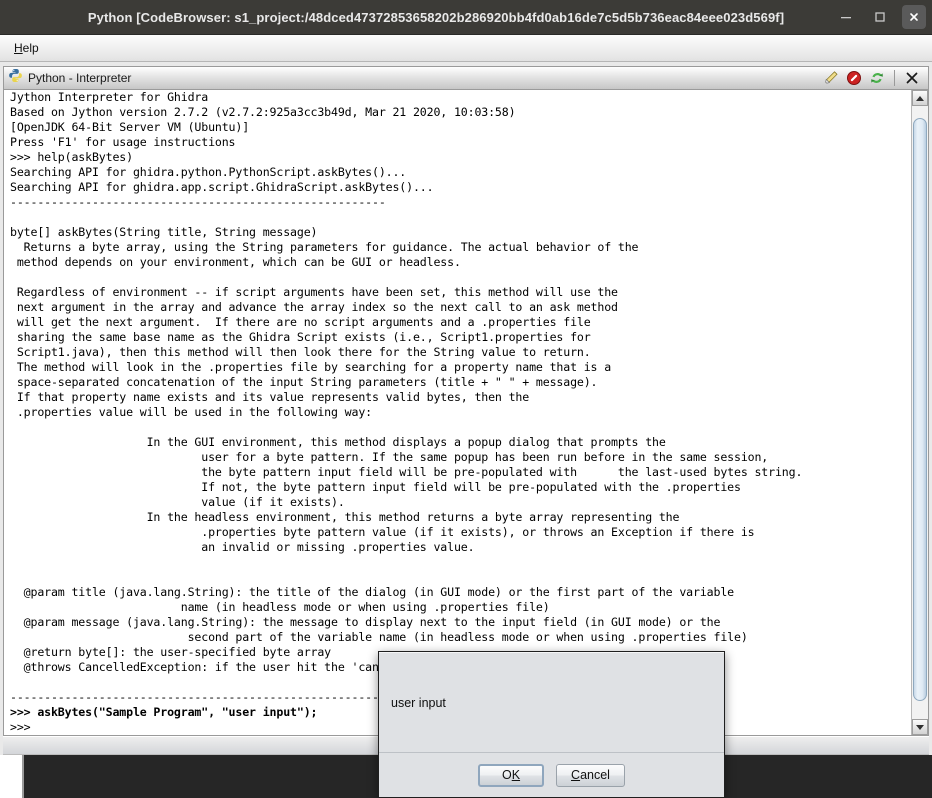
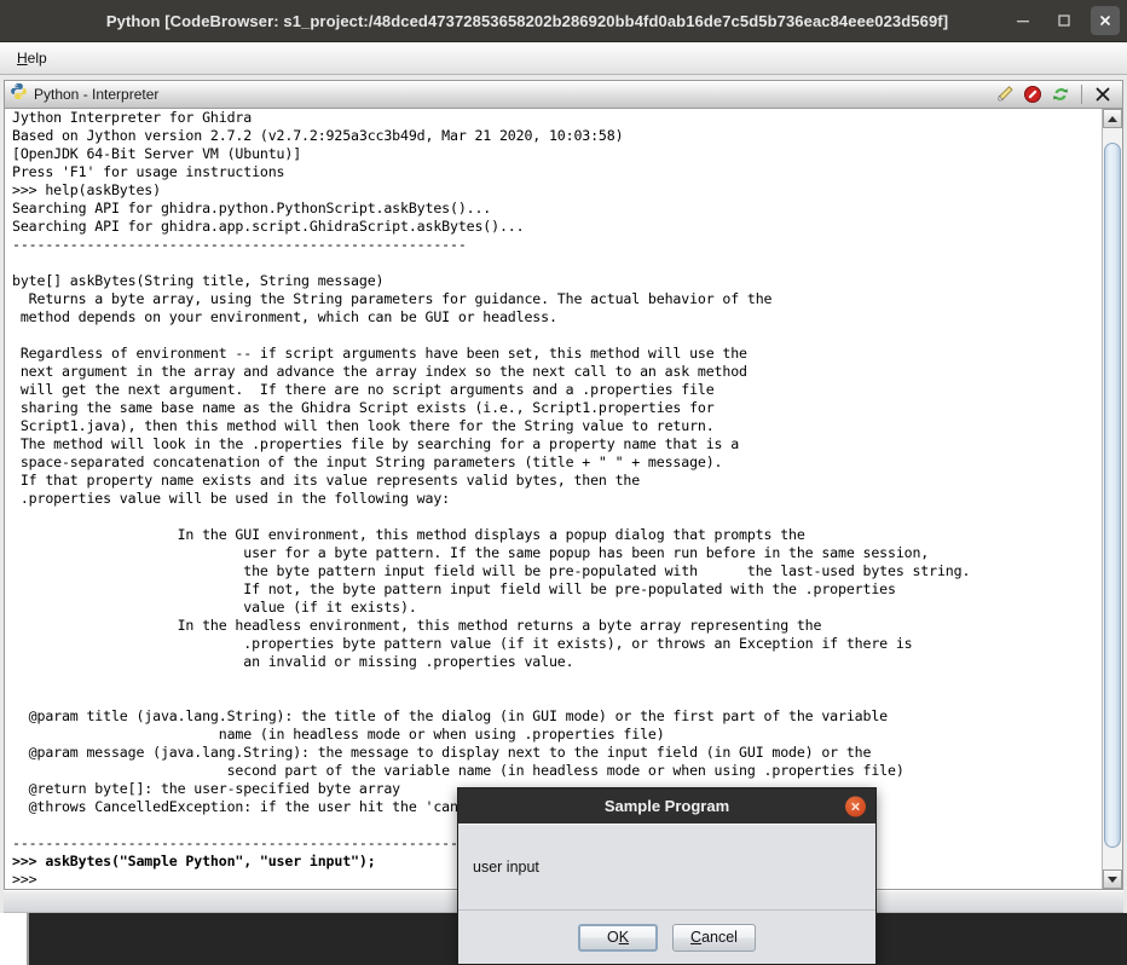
  Python [CodeBrowser: s1_project:/48dced47372853658202b286920bb4fd0ab16de7c5d5b736eac84eee023d569f]
  Help
  Python - Interpreter
  Jython Interpreter for Ghidra
  Based on Jython version 2.7.2 (v2.7.2:925a3cc3b49d, Mar 21 2020, 10:03:58)
  [OpenJDK 64-Bit Server VM (Ubuntu)]
  Press 'F1' for usage instructions
  >>> help(askBytes)
  Searching API for ghidra.python.PythonScript.askBytes()...
  Searching API for ghidra.app.script.GhidraScript.askBytes()...
  -------------------------------------------------------
  byte[] askBytes(String title, String message)
  Returns a byte array, using the String parameters for guidance. The actual behavior of the
  method depends on your environment, which can be GUI or headless.
  Regardless of environment -- if script arguments have been set, this method will use the
  next argument in the array and advance the array index so the next call to an ask method
  will get the next argument. If there are no script arguments and a .properties file
  sharing the same base name as the Ghidra Script exists (i.e., Script1.properties for
  Script1.java), then this method will then look there for the String value to return.
  The method will look in the .properties file by searching for a property name that is a
  space-separated concatenation of the input String parameters (title + " " + message).
  If that property name exists and its value represents valid bytes, then the
  .properties value will be used in the following way:
  In the GUI environment, this method displays a popup dialog that prompts the
  user for a byte pattern. If the same popup has been run before in the same session,
  the byte pattern input field will be pre-populated with the last-used bytes string.
  If not, the byte pattern input field will be pre-populated with the .properties
  value (if it exists).
  In the headless environment, this method returns a byte array representing the
  .properties byte pattern value (if it exists), or throws an Exception if there is
  an invalid or missing .properties value.
  @param title (java.lang.String): the title of the dialog (in GUI mode) or the first part of the variable
  name (in headless mode or when using .properties file)
  @param message (java.lang.String): the message to display next to the input field (in GUI mode) or the
  second part of the variable name (in headless mode or when using .properties file)
  @return byte[]: the user-specified byte array
  @throws CancelledException: if the user hit the 'can
- ------------------------------------------------------ >>> askBytes("Sample Program", "user input"); >>>
+ ------------------------------------------------------ >>> askBytes("Sample Python", "user input"); >>>
+ Sample Program
  user input
  OK
  Cancel
